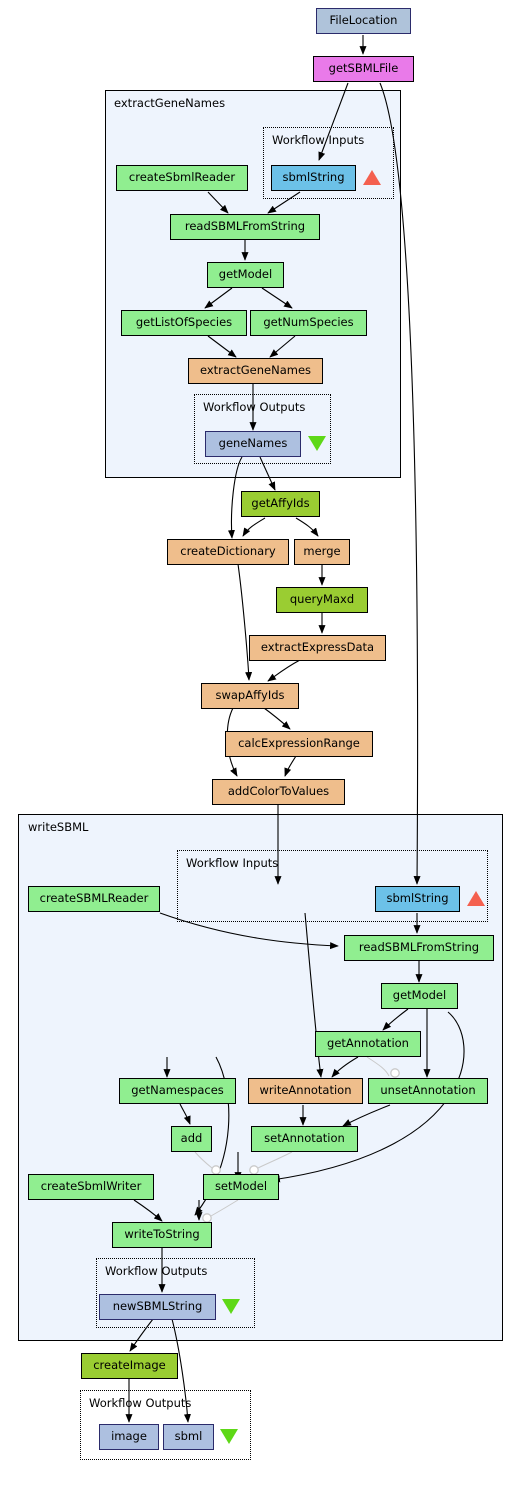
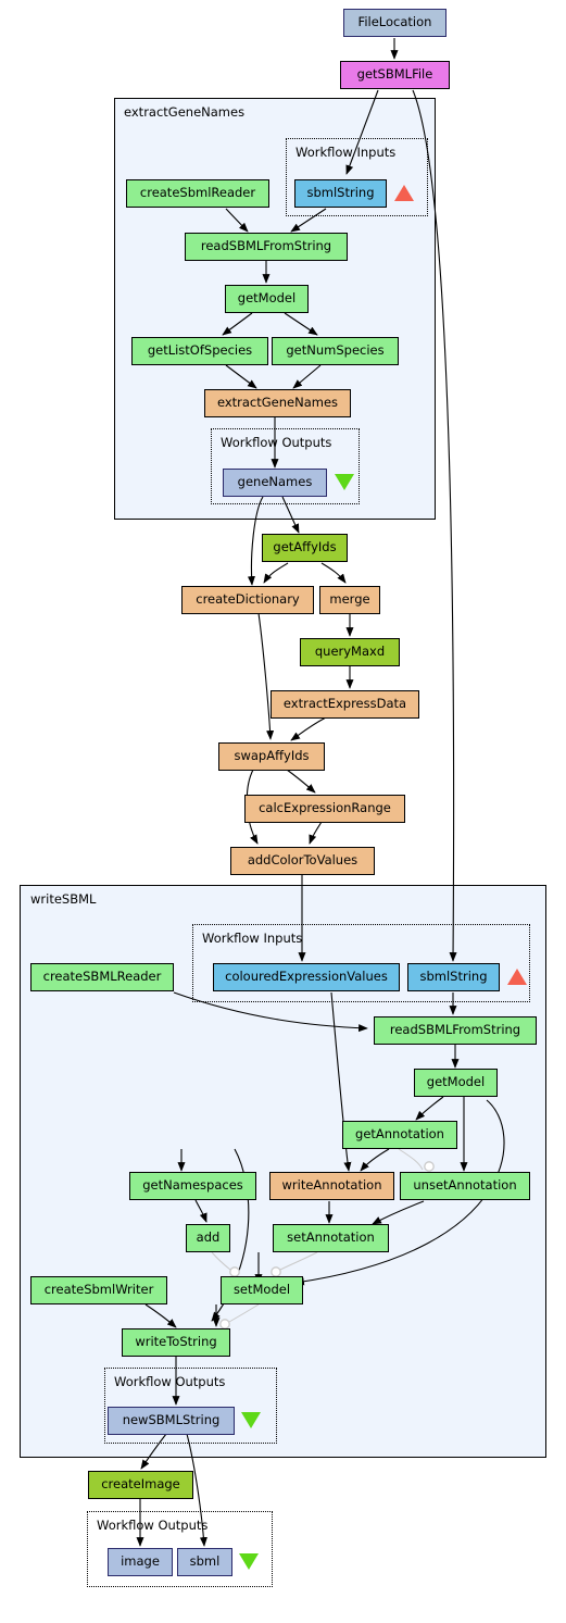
  extractGeneNames
  Workflow Inputs
  Workflow Outputs
  writeSBML
  Workflow Inputs
  Workflow Outputs
  Workflw Outputs
  FileLocation
  getSBMLFile
  createSbmlReader
  sbmlString
  readSBMLFromString
  getModel
  getListOfSpecies
  getNumSpecies
  extractGeneNames
  geneNames
  getAffyIds
  createDictionary
  merge
  queryMaxd
  extractExpressData
  swapAffyIds
  calcExpressionRange
  addColorToValues
  createSBMLReader
+ colouredExpressionValues
  sbmlString
  readSBMLFromString
  getModel
  getAnnotation
  getNamespaces
  writeAnnotation
  unsetAnnotation
  add
  setAnnotation
  createSbmlWriter
  setModel
  writeToString
  newSBMLString
  createImage
  image
  sbml
